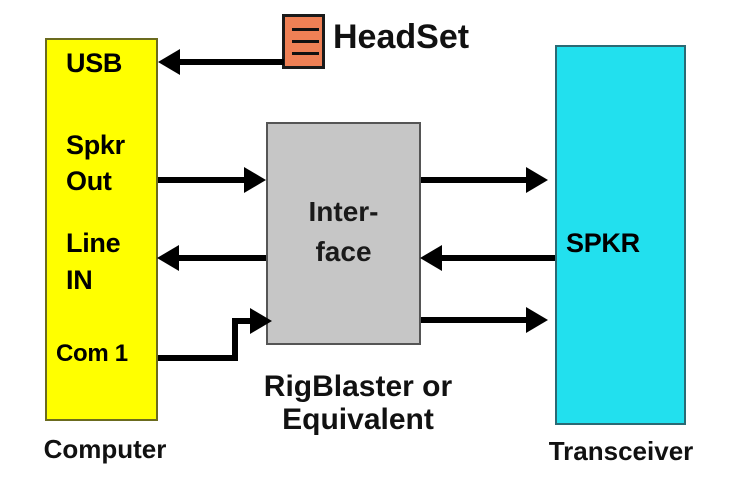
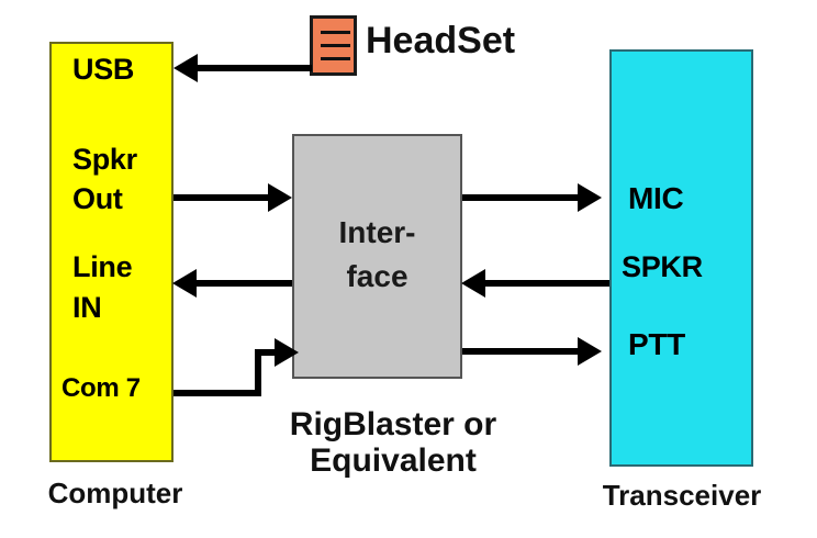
  USB
  Spkr
  Out
  Line
  IN
- Com 1
+ Com 7
  Computer
  Inter-
  face
  RigBlaster or
  Equivalent
+ MIC
  SPKR
+ PTT
  Transceiver
  HeadSet
